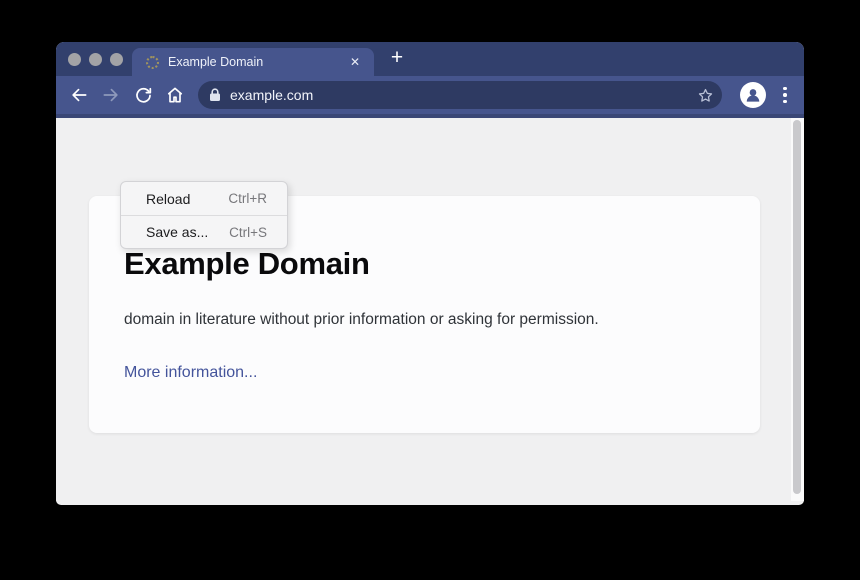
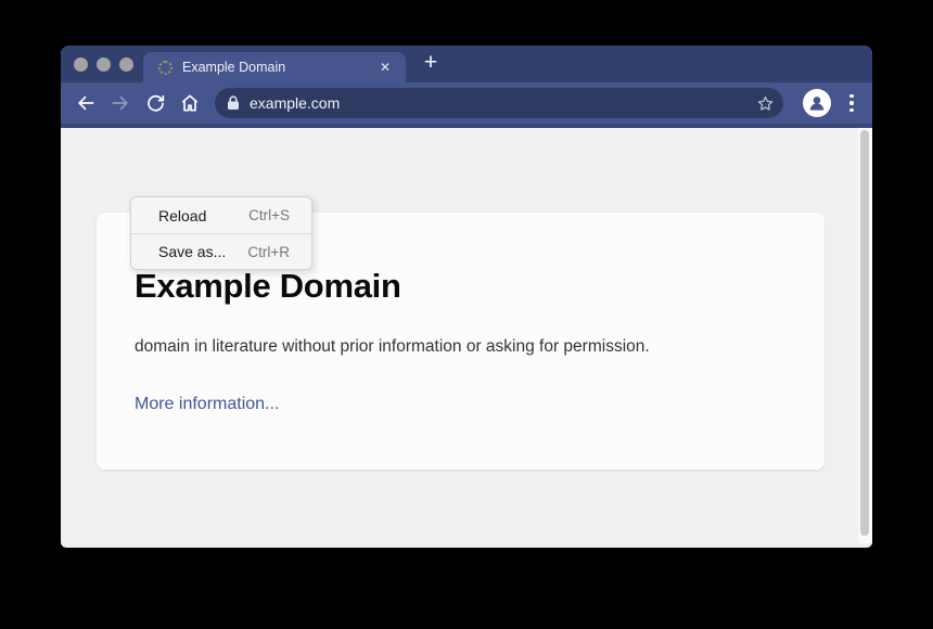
  Example Domain
  ✕
  +
  example.com
  Example Domain
  domain in literature without prior information or asking for permission.
  More information...
  Reload
- Ctrl+R
+ Ctrl+S
  Save as...
- Ctrl+S
+ Ctrl+R
